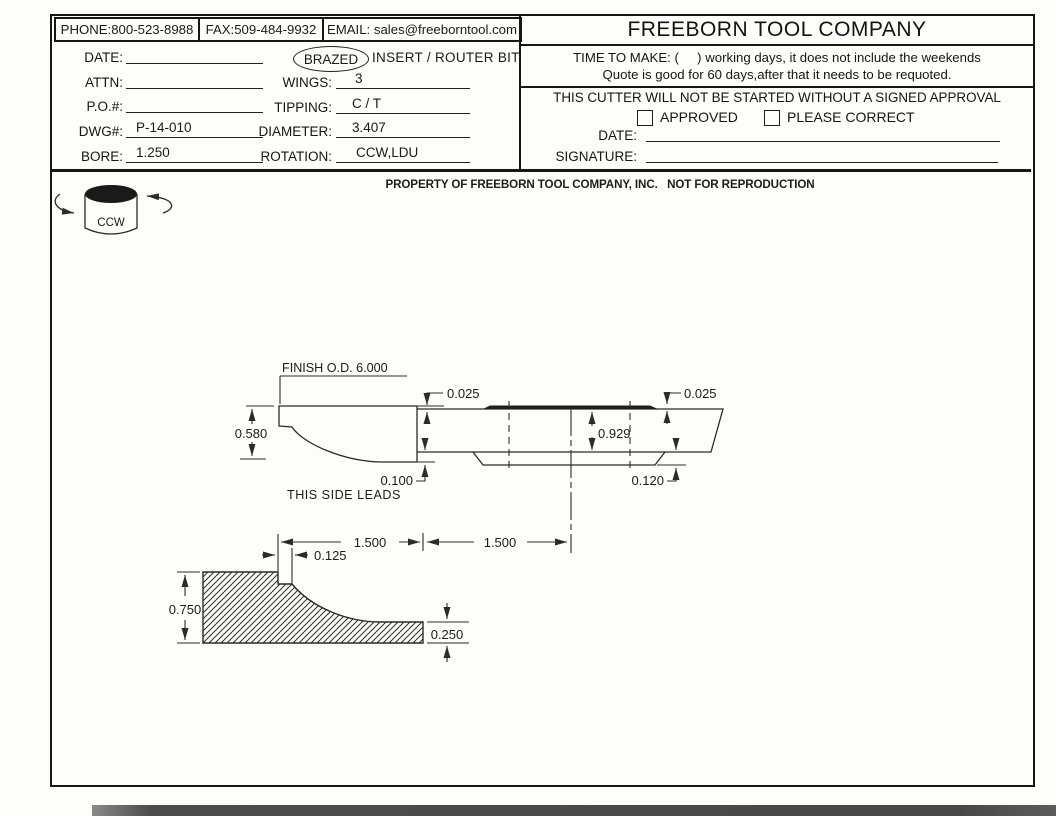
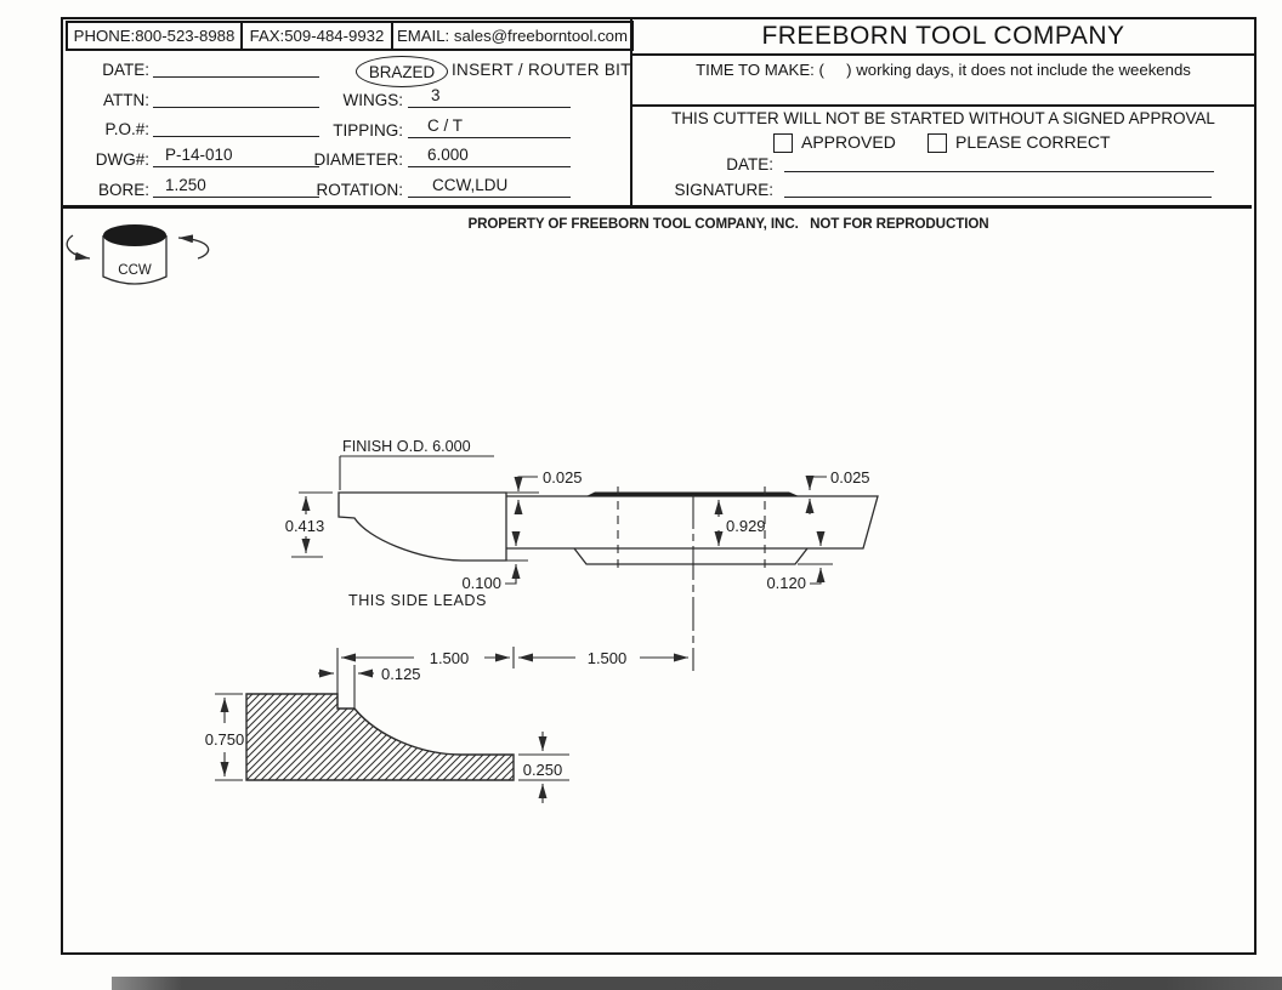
  PHONE:800-523-8988
  FAX:509-484-9932
  EMAIL: sales@freeborntool.com
  FREEBORN TOOL COMPANY
  TIME TO MAKE: ( ) working days, it does not include the weekends
- Quote is good for 60 days,after that it needs to be requoted.
  THIS CUTTER WILL NOT BE STARTED WITHOUT A SIGNED APPROVAL
  APPROVED
  PLEASE CORRECT
  DATE:
  SIGNATURE:
  DATE:
  ATTN:
  P.O.#:
  DWG#:
  P-14-010
  BORE:
  1.250
  BRAZED
  INSERT / ROUTER BIT
  WINGS:
  3
  TIPPING:
  C / T
  DIAMETER:
- 3.407
+ 6.000
  ROTATION:
  CCW,LDU
  PROPERTY OF FREEBORN TOOL COMPANY, INC. NOT FOR REPRODUCTION
  CCW
  FINISH O.D. 6.000
- 0.580
+ 0.413
  0.025
  0.025
  0.929
  0.100
  0.120
  THIS SIDE LEADS
  1.500
  1.500
  0.125
  0.750
  0.250
